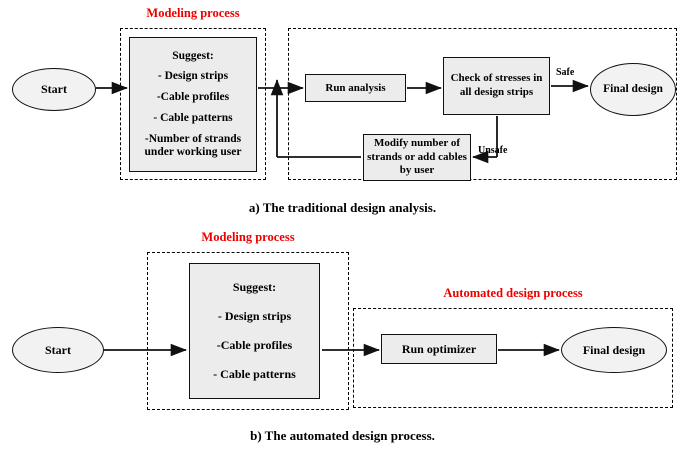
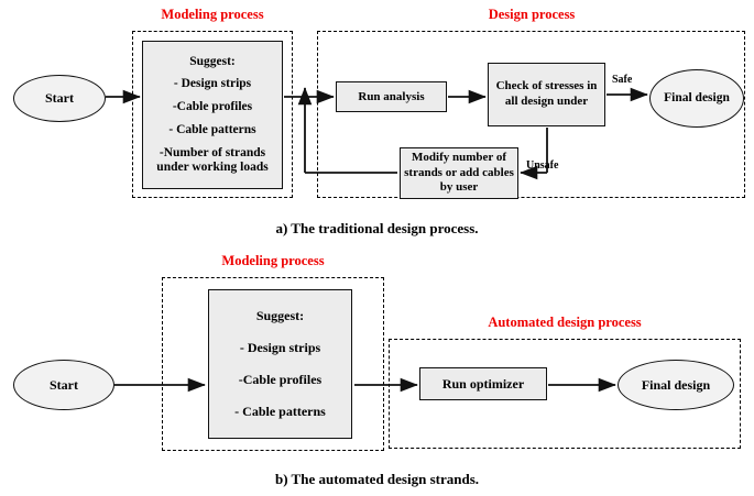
  Modeling process
+ Design process
  Start
  Suggest:
  - Design strips
  -Cable profiles
  - Cable patterns
- -Number of strands under working user
+ -Number of strands under working loads
  Run analysis
- Check of stresses in all design strips
+ Check of stresses in all design under
  Modify number of strands or add cables by user
  Final design
  Safe
  Unsfe
- a) The traditional design analysis.
+ a) The traditional design process.
  Modeling process
  Automated design process
  Start
  Suggest:
  - Design strips
  -Cable profiles
  - Cable patterns
  Run optimizer
  Final design
- b) The automated design process.
+ b) The automated design strands.
